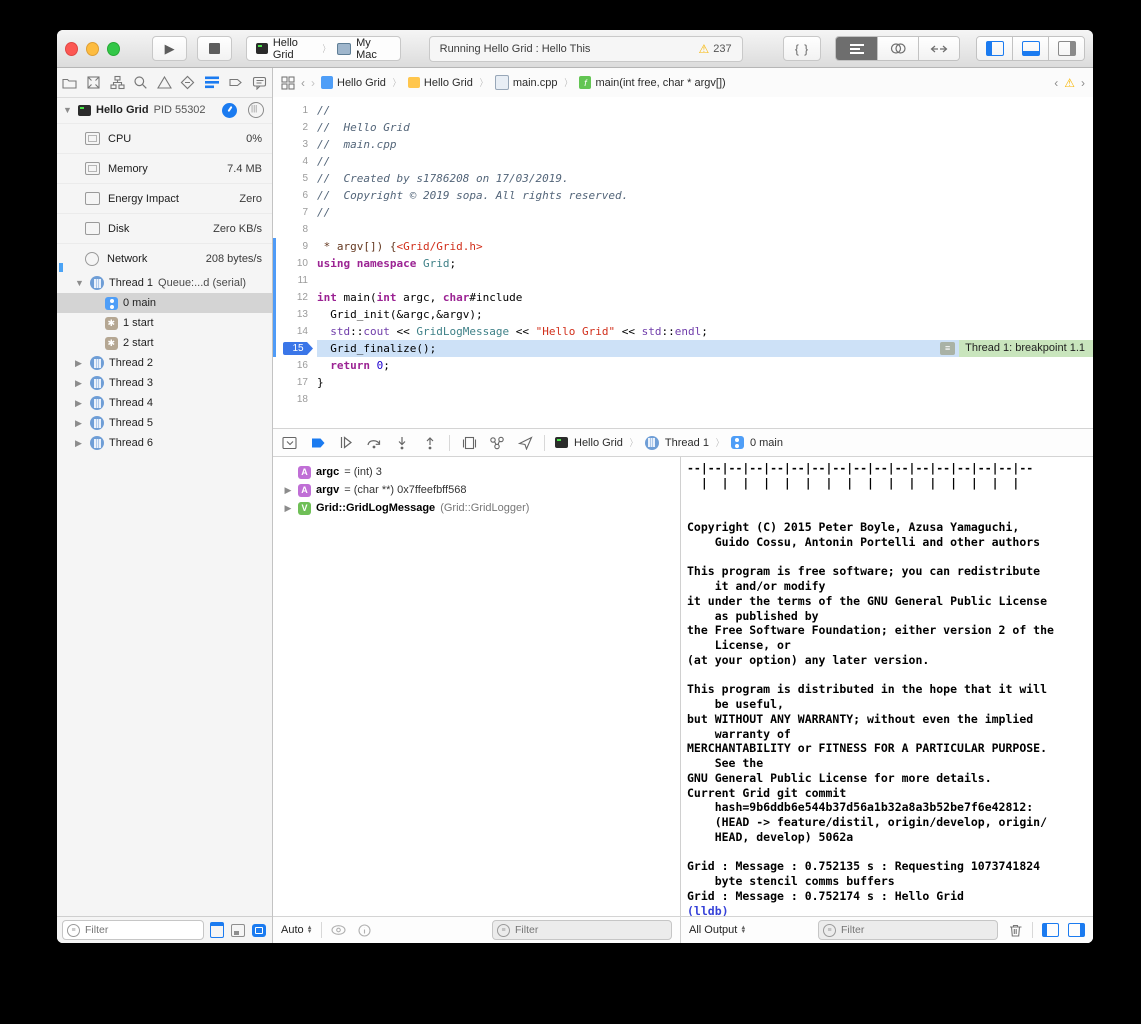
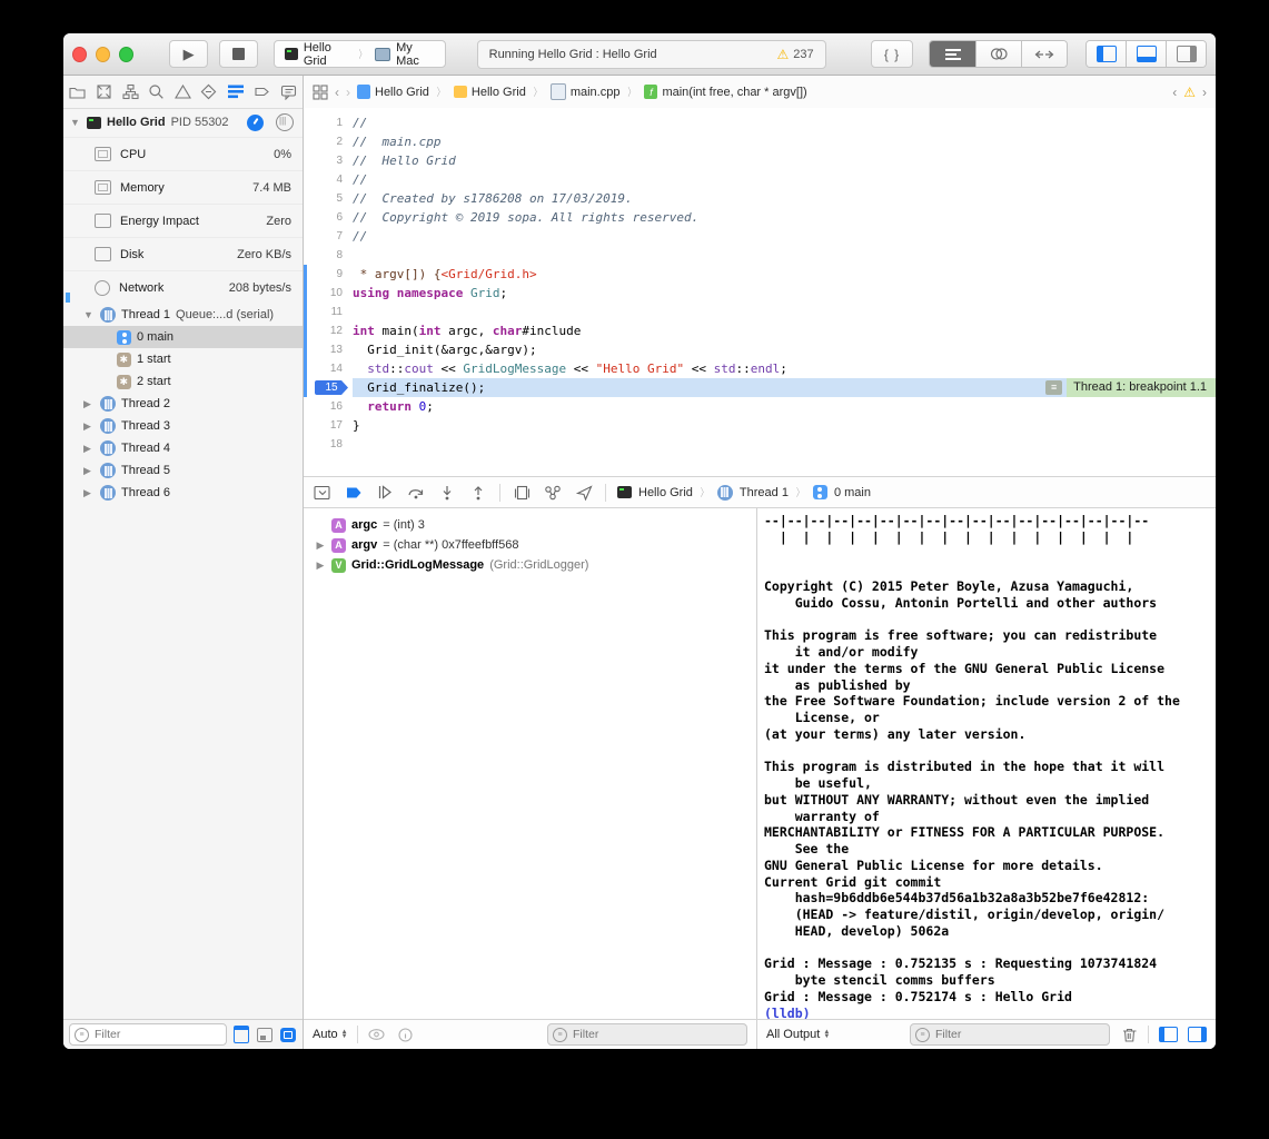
  ▶
  Hello Grid
  〉
  My Mac
- Running Hello Grid : Hello This
+ Running Hello Grid : Hello Grid
  ⚠
  237
  { }
  ▼
  Hello Grid
  PID 55302
  CPU
  0%
  Memory
  7.4 MB
  Energy Impact
  Zero
  Disk
  Zero KB/s
  Network
  208 bytes/s
  ▼
  Thread 1
  Queue:...d (serial)
  0 main
  1 start
  2 start
  ▶
  Thread 2
  ▶
  Thread 3
  ▶
  Thread 4
  ▶
  Thread 5
  ▶
  Thread 6
  Filter
  ‹
  ›
  Hello Grid
  〉
  Hello Grid
  〉
  main.cpp
  〉
  f
  main(int free, char * argv[])
  ‹
  ⚠
  ›
  1
  //
  2
- // Hello Grid
+ // main.cpp
  3
- // main.cpp
+ // Hello Grid
  4
  //
  5
  // Created by s1786208 on 17/03/2019.
  6
  // Copyright © 2019 sopa. All rights reserved.
  7
  //
  8
  9
  * argv[]) {<Grid/Grid.h>
  10
  using namespace Grid;
  11
  12
  int main(int argc, char#include
  13
  Grid_init(&argc,&argv);
  14
  std::cout << GridLogMessage << "Hello Grid" << std::endl;
  15
  Grid_finalize();
  ≡
  Thread 1: breakpoint 1.1
  16
  return 0;
  17
  }
  18
  Hello Grid
  〉
  Thread 1
  〉
  0 main
  A
  argc
  = (int) 3
  ▶
  A
  argv
  = (char **) 0x7ffeefbff568
  ▶
  V
  Grid::GridLogMessage
  (Grid::GridLogger)
  --|--|--|--|--|--|--|--|--|--|--|--|--|--|--|--|--
  | | | | | | | | | | | | | | | |
  Copyright (C) 2015 Peter Boyle, Azusa Yamaguchi,
  Guido Cossu, Antonin Portelli and other authors
  This program is free software; you can redistribute
  it and/or modify
  it under the terms of the GNU General Public License
  as published by
- the Free Software Foundation; either version 2 of the
+ the Free Software Foundation; include version 2 of the
  License, or
- (at your option) any later version.
+ (at your terms) any later version.
  This program is distributed in the hope that it will
  be useful,
  but WITHOUT ANY WARRANTY; without even the implied
  warranty of
  MERCHANTABILITY or FITNESS FOR A PARTICULAR PURPOSE.
  See the
  GNU General Public License for more details.
  Current Grid git commit
  hash=9b6ddb6e544b37d56a1b32a8a3b52be7f6e42812:
  (HEAD -> feature/distil, origin/develop, origin/
  HEAD, develop) 5062a
  Grid : Message : 0.752135 s : Requesting 1073741824
  byte stencil comms buffers
  Grid : Message : 0.752174 s : Hello Grid
  (lldb)
  Auto
  Filter
  All Output
  Filter
